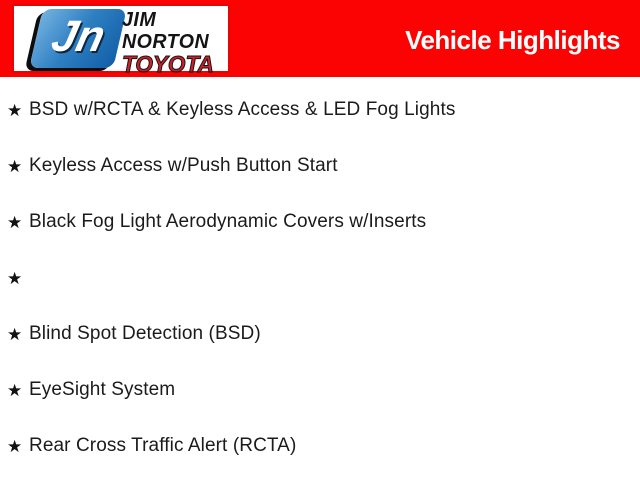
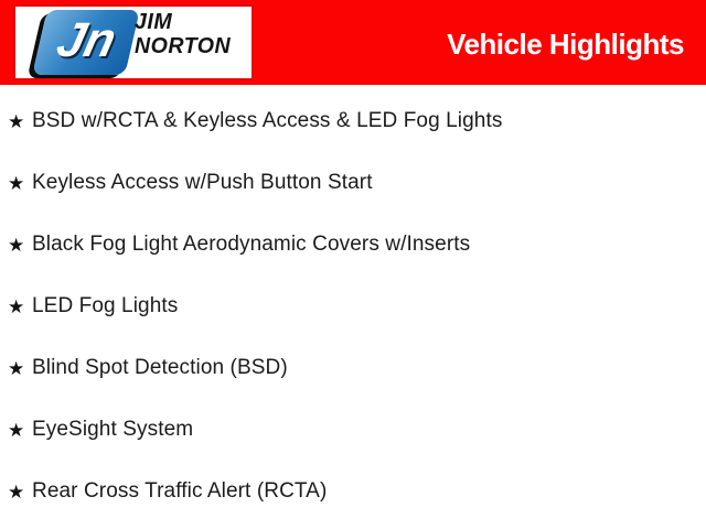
  JIM
  NORTON
- TOYOTA
  Vehicle Highlights
  ★
  BSD w/RCTA & Keyless Access & LED Fog Lights
  ★
  Keyless Access w/Push Button Start
  ★
  Black Fog Light Aerodynamic Covers w/Inserts
  ★
+ LED Fog Lights
  ★
  Blind Spot Detection (BSD)
  ★
  EyeSight System
  ★
  Rear Cross Traffic Alert (RCTA)
